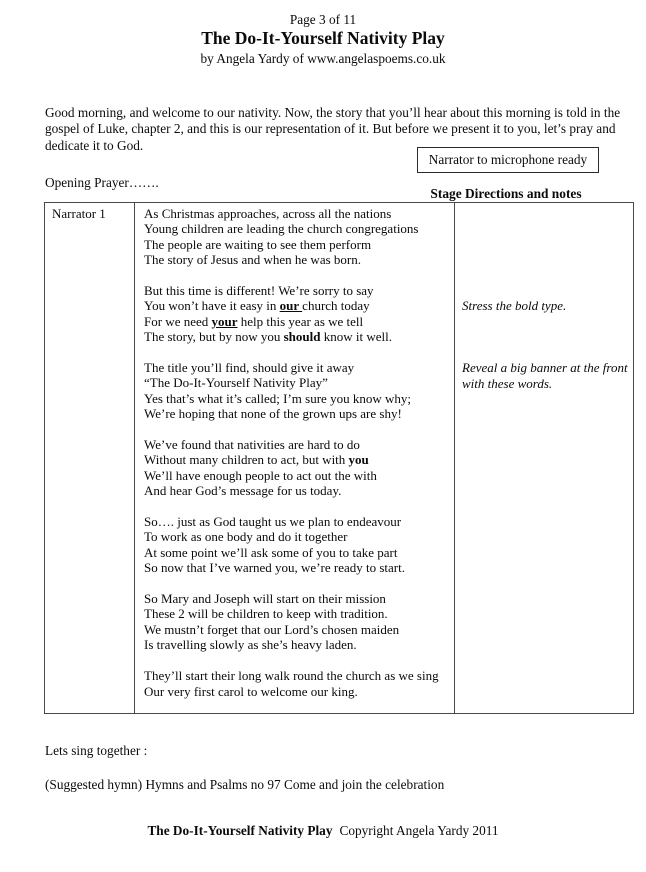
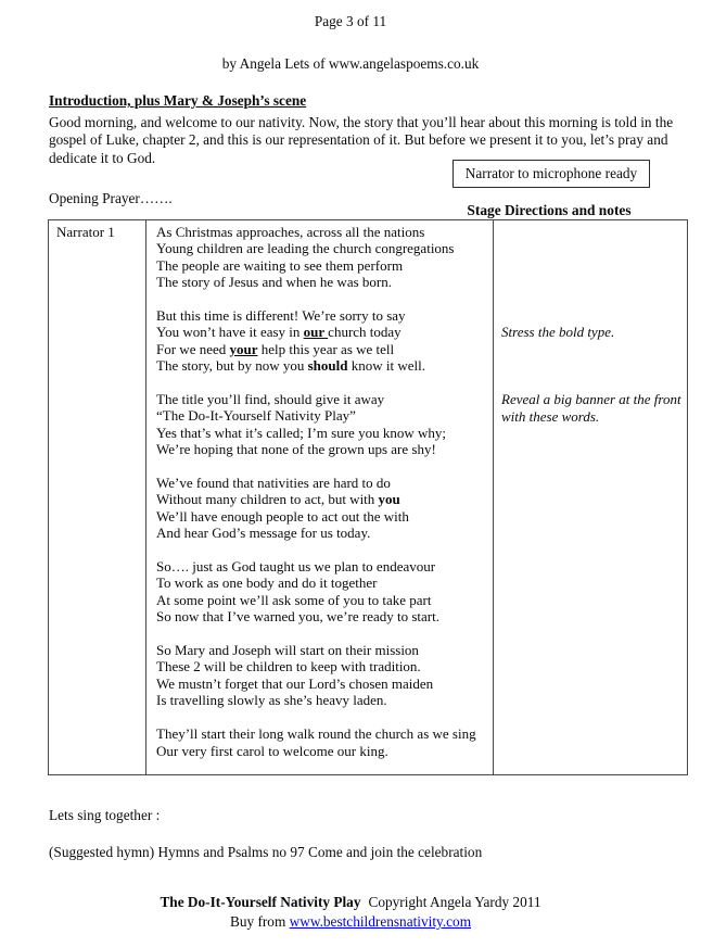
  Page 3 of 11
- The Do-It-Yourself Nativity Play
- by Angela Yardy of www.angelaspoems.co.uk
+ by Angela Lets of www.angelaspoems.co.uk
+ Introduction, plus Mary & Joseph’s scene
  Good morning, and welcome to our nativity. Now, the story that you’ll hear about this morning is told in the gospel of Luke, chapter 2, and this is our representation of it. But before we present it to you, let’s pray and dedicate it to God.
  Narrator to microphone ready
  Opening Prayer…….
  Stage Directions and notes
  Narrator 1	As Christmas approaches, across all the nationsYoung children are leading the church congregationsThe people are waiting to see them performThe story of Jesus and when he was born.But this time is different! We’re sorry to sayYou won’t have it easy in our church todayFor we need your help this year as we tellThe story, but by now you should know it well.The title you’ll find, should give it away“The Do-It-Yourself Nativity Play”Yes that’s what it’s called; I’m sure you know why;We’re hoping that none of the grown ups are shy!We’ve found that nativities are hard to doWithout many children to act, but with youWe’ll have enough people to act out the withAnd hear God’s message for us today.So…. just as God taught us we plan to endeavourTo work as one body and do it togetherAt some point we’ll ask some of you to take partSo now that I’ve warned you, we’re ready to start.So Mary and Joseph will start on their missionThese 2 will be children to keep with tradition.We mustn’t forget that our Lord’s chosen maidenIs travelling slowly as she’s heavy laden.They’ll start their long walk round the church as we singOur very first carol to welcome our king.	Stress the bold type.Reveal a big banner at the front with these words.
  Lets sing together :
  (Suggested hymn) Hymns and Psalms no 97 Come and join the celebration
  The Do-It-Yourself Nativity Play Copyright Angela Yardy 2011
+ Buy from www.bestchildrensnativity.com
